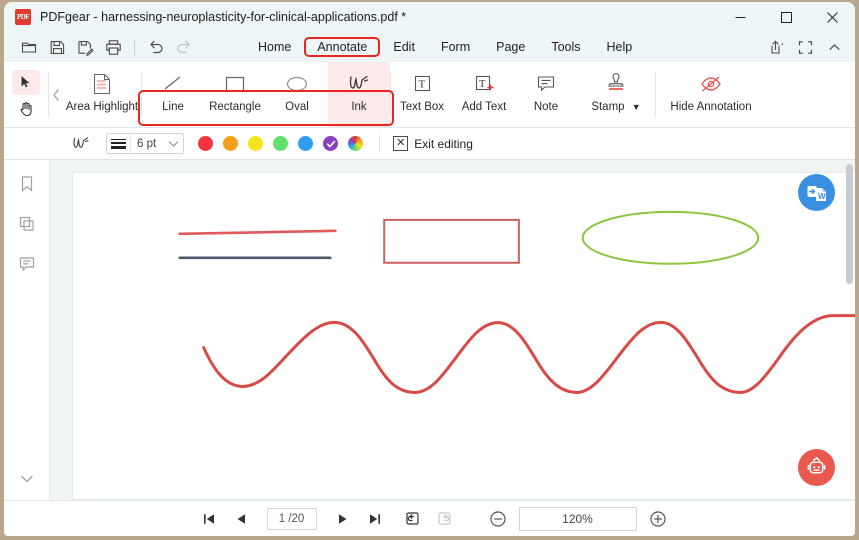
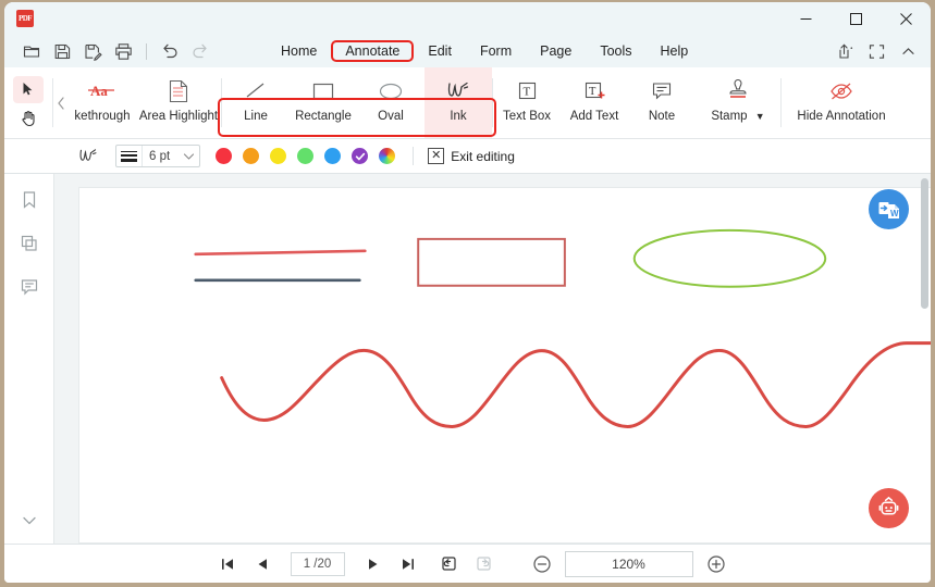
  PDF
- PDFgear - harnessing-neuroplasticity-for-clinical-applications.pdf *
  Home
  Annotate
  Edit
  Form
  Page
  Tools
  Help
+ kethrough
  Area Highlight
  Line
  Rectangle
  Oval
  Ink
  T
  Text Box
  T
  Add Text
  Note
  Stamp ▼
  Hide Annotation
  6 pt
  ✕
  Exit editing
  W
  1 /20
  120%
